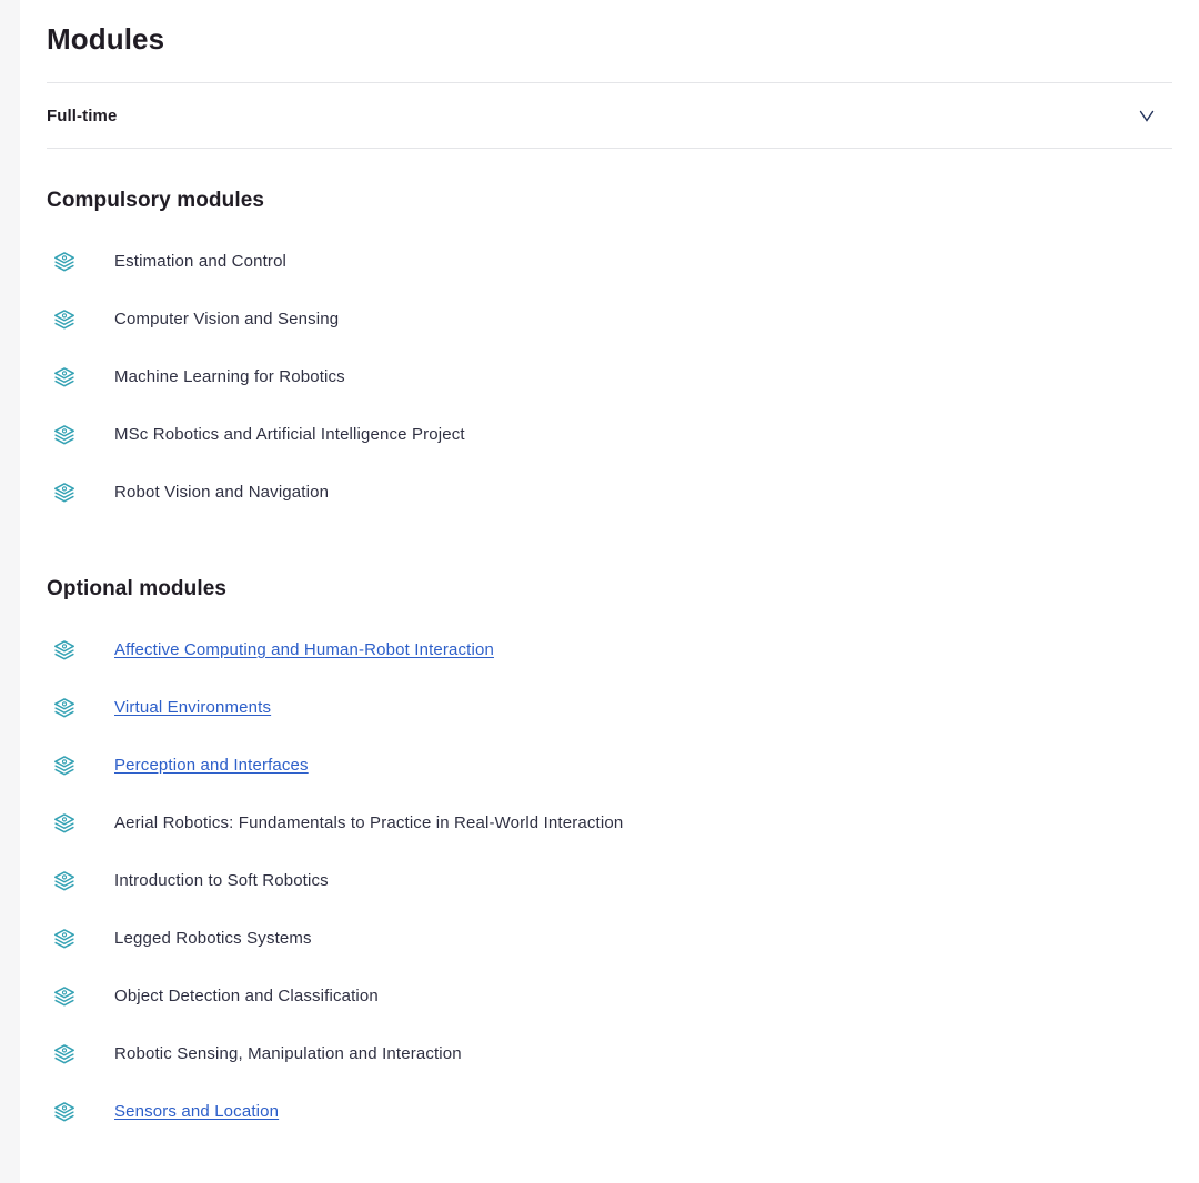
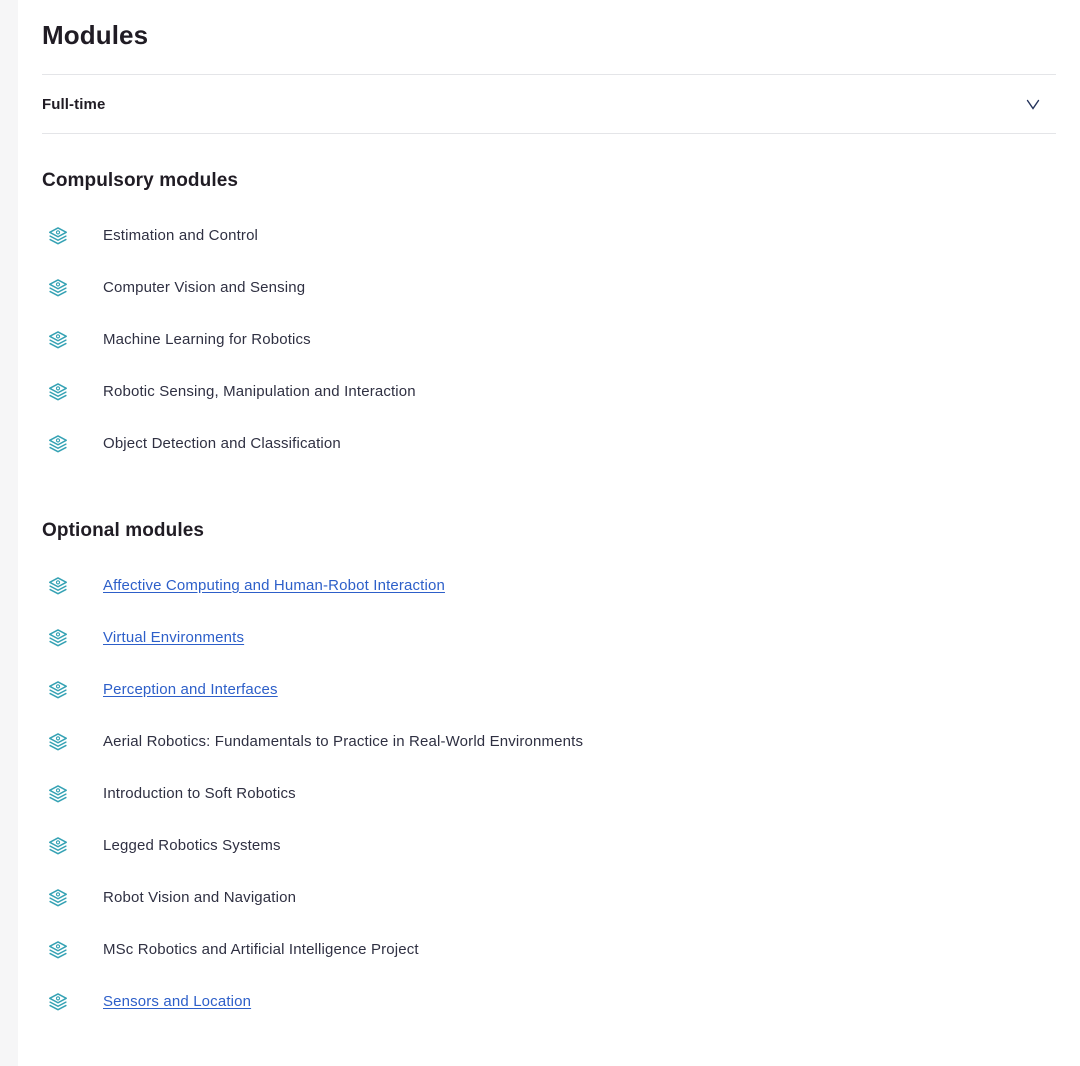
  Modules
  Full-time
  Compulsory modules
  Estimation and Control
  Computer Vision and Sensing
  Machine Learning for Robotics
- MSc Robotics and Artificial Intelligence Project
+ Robotic Sensing, Manipulation and Interaction
- Robot Vision and Navigation
+ Object Detection and Classification
  Optional modules
  Affective Computing and Human-Robot Interaction
  Virtual Environments
  Perception and Interfaces
- Aerial Robotics: Fundamentals to Practice in Real-World Interaction
+ Aerial Robotics: Fundamentals to Practice in Real-World Environments
  Introduction to Soft Robotics
  Legged Robotics Systems
- Object Detection and Classification
+ Robot Vision and Navigation
- Robotic Sensing, Manipulation and Interaction
+ MSc Robotics and Artificial Intelligence Project
  Sensors and Location
